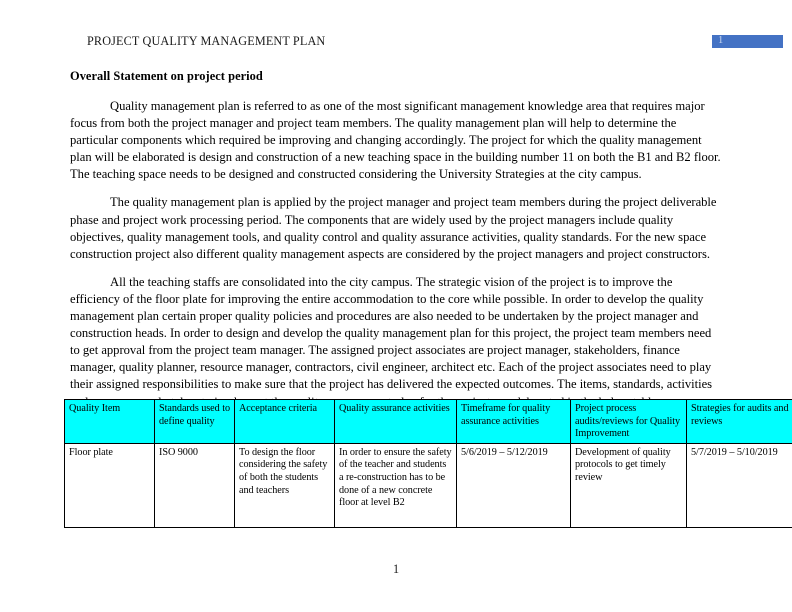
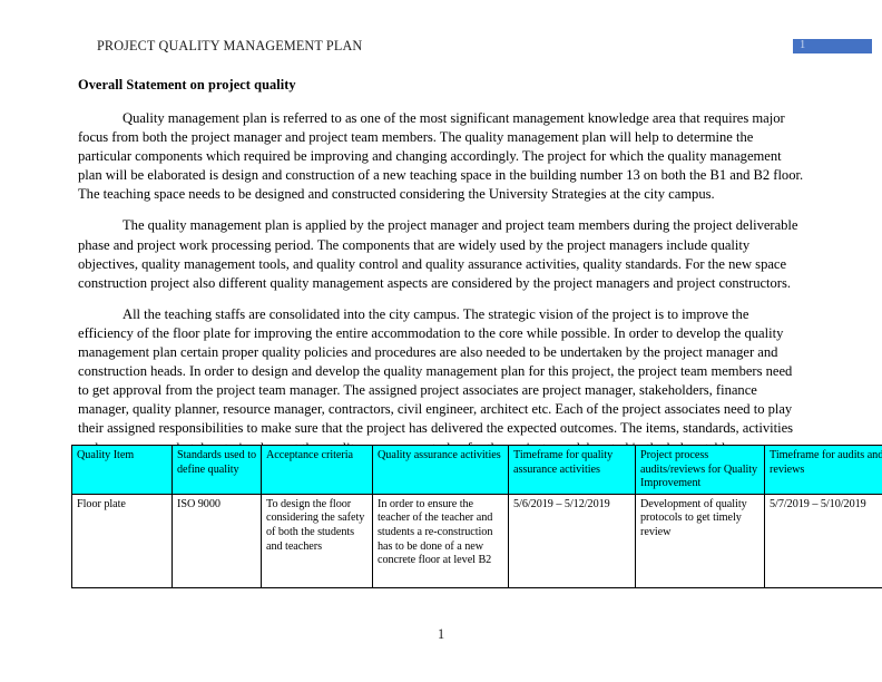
  PROJECT QUALITY MANAGEMENT PLAN
  1
- Overall Statement on project period
+ Overall Statement on project quality
- Quality management plan is referred to as one of the most significant management knowledge area that requires major focus from both the project manager and project team members. The quality management plan will help to determine the particular components which required be improving and changing accordingly. The project for which the quality management plan will be elaborated is design and construction of a new teaching space in the building number 11 on both the B1 and B2 floor. The teaching space needs to be designed and constructed considering the University Strategies at the city campus.
+ Quality management plan is referred to as one of the most significant management knowledge area that requires major focus from both the project manager and project team members. The quality management plan will help to determine the particular components which required be improving and changing accordingly. The project for which the quality management plan will be elaborated is design and construction of a new teaching space in the building number 13 on both the B1 and B2 floor. The teaching space needs to be designed and constructed considering the University Strategies at the city campus.
  The quality management plan is applied by the project manager and project team members during the project deliverable phase and project work processing period. The components that are widely used by the project managers include quality objectives, quality management tools, and quality control and quality assurance activities, quality standards. For the new space construction project also different quality management aspects are considered by the project managers and project constructors.
  All the teaching staffs are consolidated into the city campus. The strategic vision of the project is to improve the efficiency of the floor plate for improving the entire accommodation to the core while possible. In order to develop the quality management plan certain proper quality policies and procedures are also needed to be undertaken by the project manager and construction heads. In order to design and develop the quality management plan for this project, the project team members need to get approval from the project team manager. The assigned project associates are project manager, stakeholders, finance manager, quality planner, resource manager, contractors, civil engineer, architect etc. Each of the project associates need to play their assigned responsibilities to make sure that the project has delivered the expected outcomes. The items, standards, activities
- Quality Item	Standards used to define quality	Acceptance criteria	Quality assurance activities	Timeframe for quality assurance activities	Project process audits/reviews for Quality Improvement	Strategies for audits and reviews
+ Quality Item	Standards used to define quality	Acceptance criteria	Quality assurance activities	Timeframe for quality assurance activities	Project process audits/reviews for Quality Improvement	Timeframe for audits and reviews
- Floor plate	ISO 9000	To design the floor considering the safety of both the students and teachers	In order to ensure the safety of the teacher and students a re-construction has to be done of a new concrete floor at level B2	5/6/2019 – 5/12/2019	Development of quality protocols to get timely review	5/7/2019 – 5/10/2019
+ Floor plate	ISO 9000	To design the floor considering the safety of both the students and teachers	In order to ensure the teacher of the teacher and students a re-construction has to be done of a new concrete floor at level B2	5/6/2019 – 5/12/2019	Development of quality protocols to get timely review	5/7/2019 – 5/10/2019
  1
